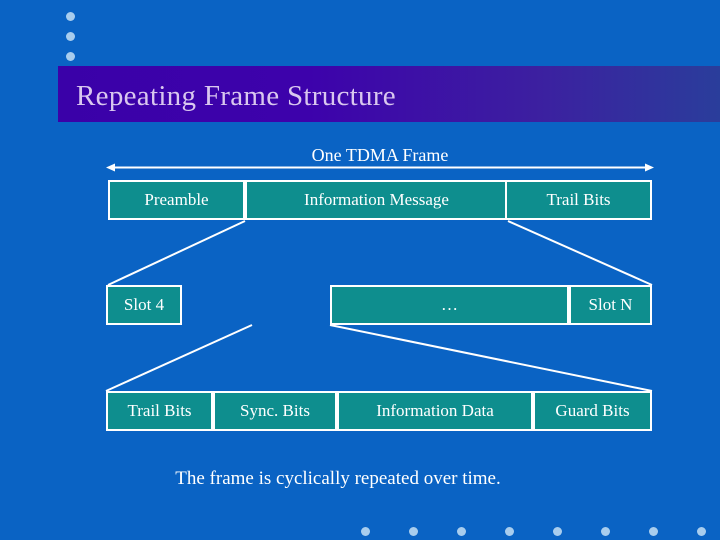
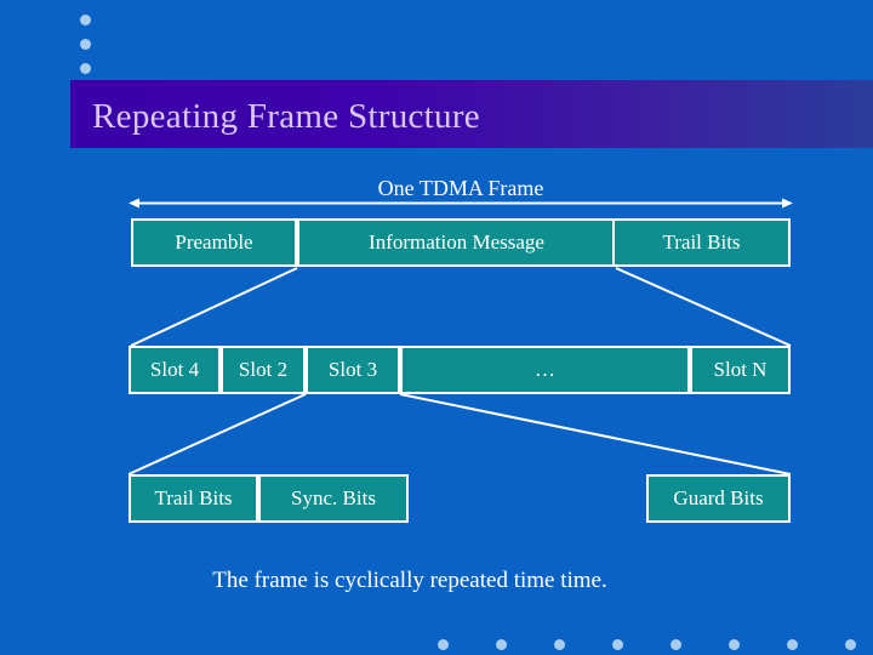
  Repeating Frame Structure
  One TDMA Frame
  Preamble
  Information Message
  Trail Bits
  Slot 4
+ Slot 2
+ Slot 3
  …
  Slot N
  Trail Bits
  Sync. Bits
- Information Data
  Guard Bits
- The frame is cyclically repeated over time.
+ The frame is cyclically repeated time time.
